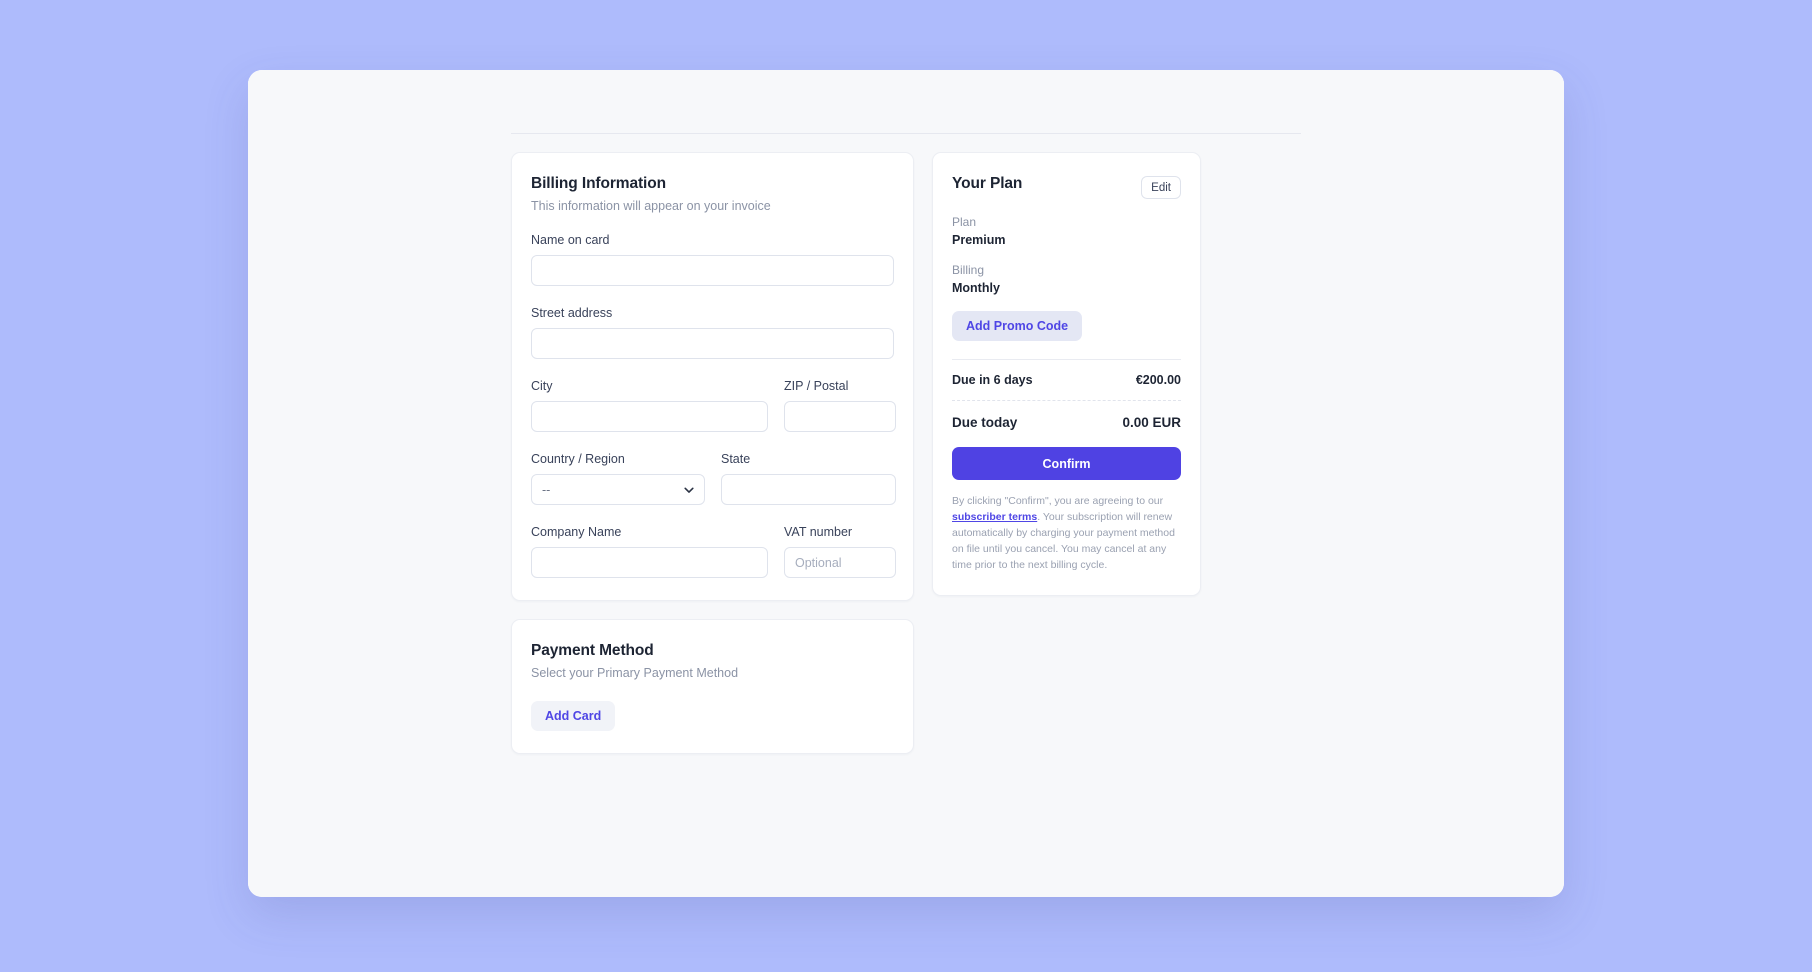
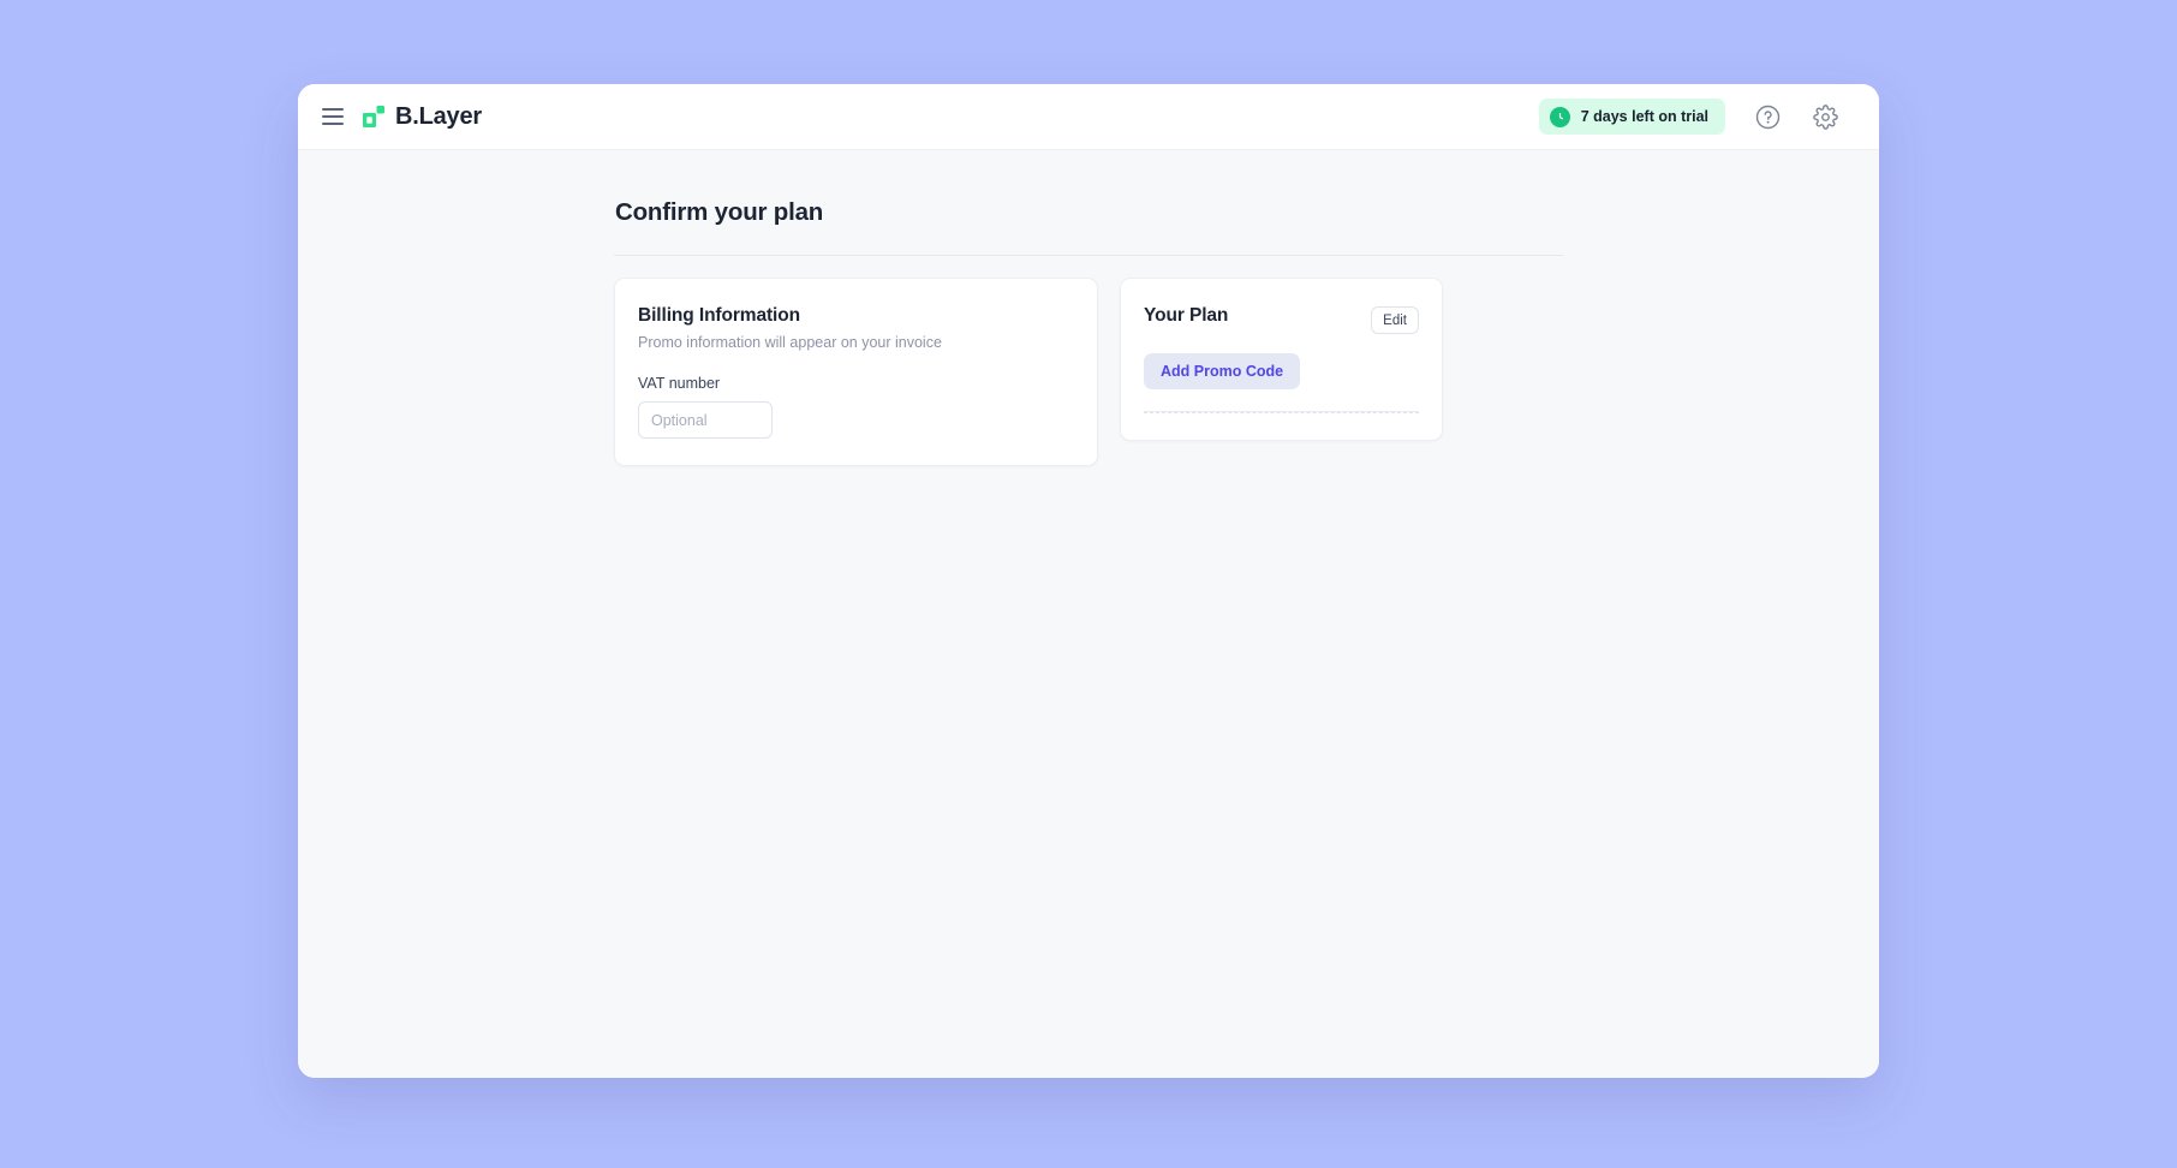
+ B.Layer
+ 7 days left on trial
+ Confirm your plan
  Billing Information
- This information will appear on your invoice
+ Promo information will appear on your invoice
- Name on card
- Street address
- City
- ZIP / Postal
- Country / Region
- --
- State
- Company Name
  VAT number
  Optional
- Payment Method
- Select your Primary Payment Method
- Add Card
  Your Plan
  Edit
- Plan
- Premium
- Billing
- Monthly
  Add Promo Code
- Due in 6 days
- €200.00
- Due today
- 0.00 EUR
- Confirm
- By clicking "Confirm", you are agreeing to our subscriber terms. Your subscription will renew automatically by charging your payment method on file until you cancel. You may cancel at any time prior to the next billing cycle.
